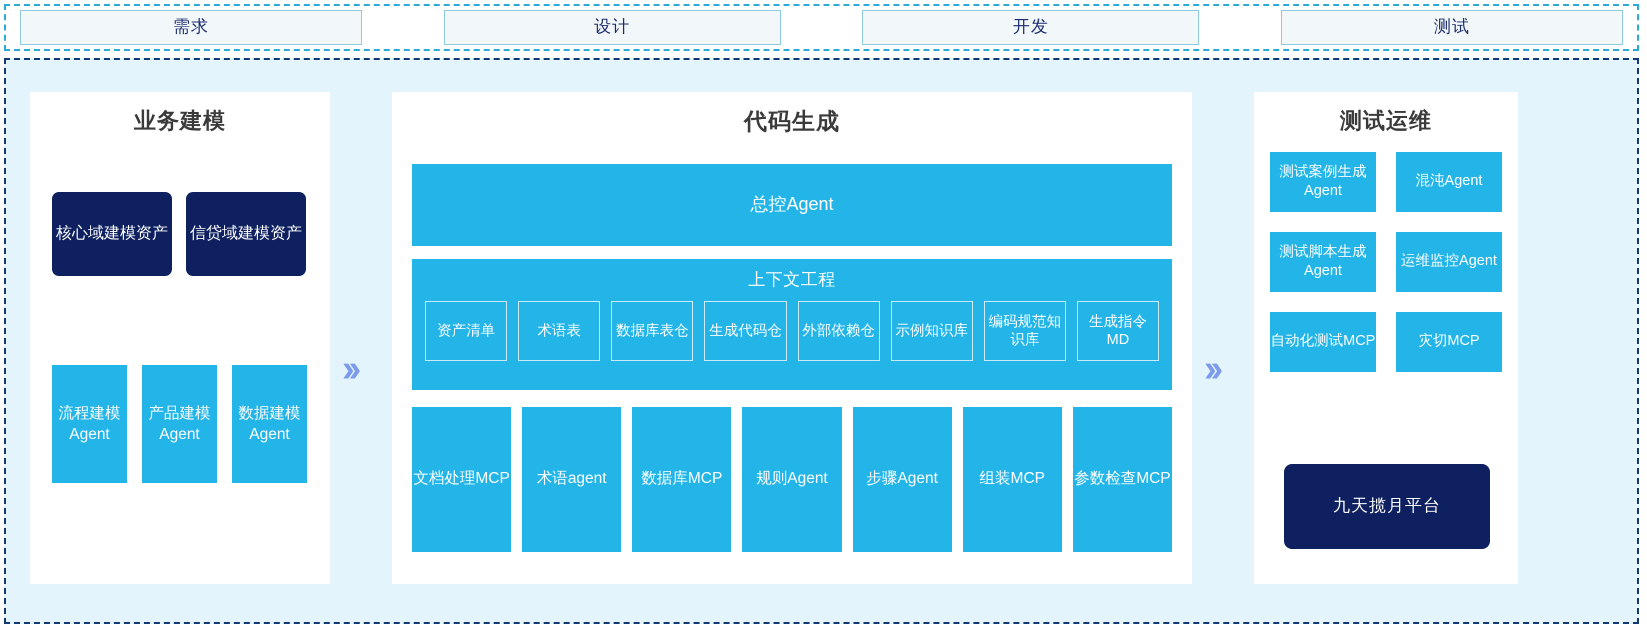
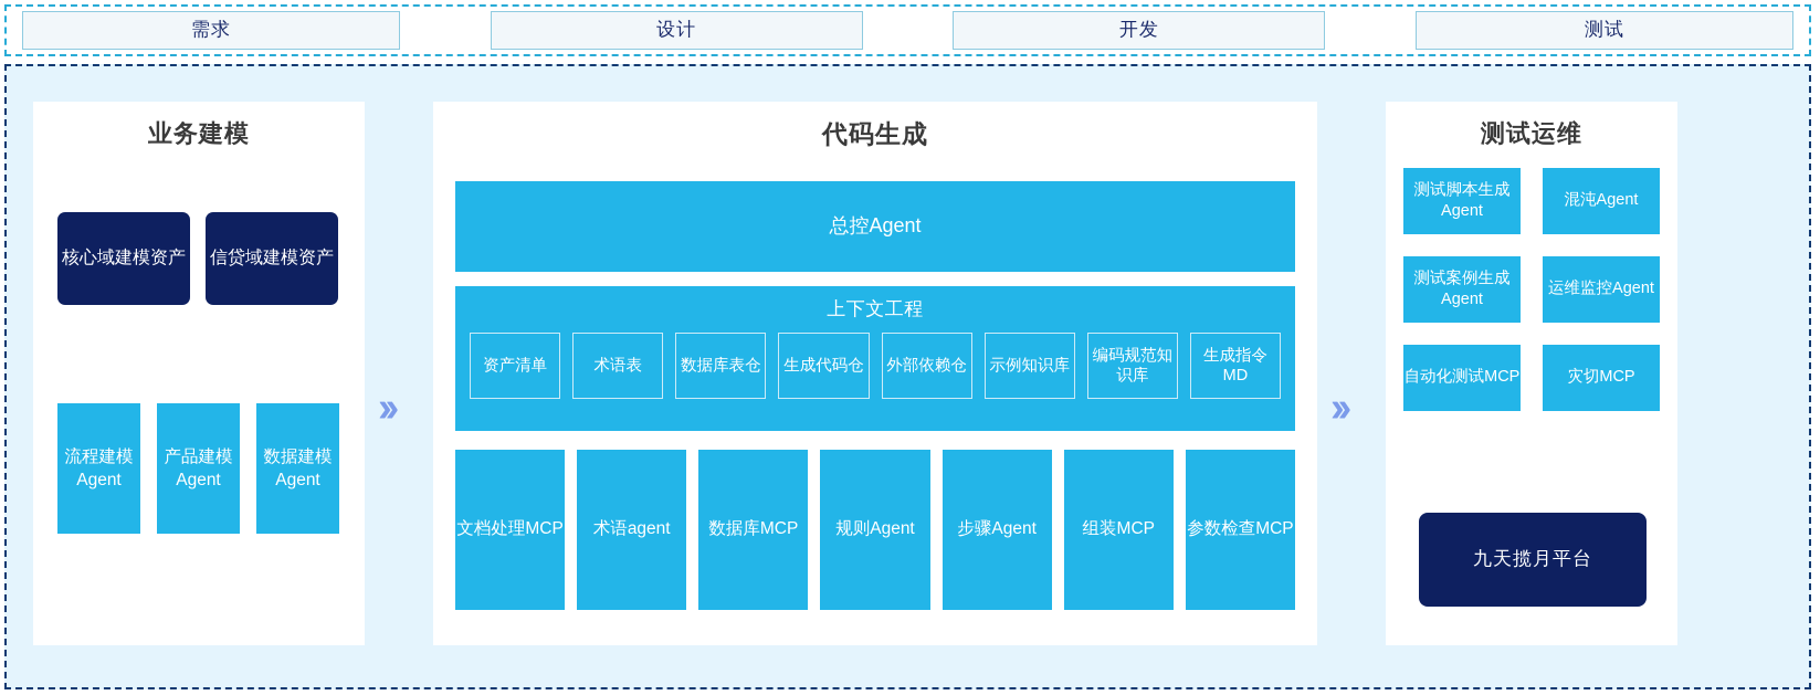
  需求
  设计
  开发
  测试
  业务建模
  核心域建模资产
  信贷域建模资产
  流程建模Agent
  产品建模Agent
  数据建模Agent
  ››
  代码生成
  总控Agent
  上下文工程
  资产清单
  术语表
  数据库表仓
  生成代码仓
  外部依赖仓
  示例知识库
  编码规范知识库
  生成指令MD
  文档处理MCP
  术语agent
  数据库MCP
  规则Agent
  步骤Agent
  组装MCP
  参数检查MCP
  ››
  测试运维
- 测试案例生成Agent
+ 测试脚本生成Agent
  混沌Agent
- 测试脚本生成Agent
+ 测试案例生成Agent
  运维监控Agent
  自动化测试MCP
  灾切MCP
  九天揽月平台
